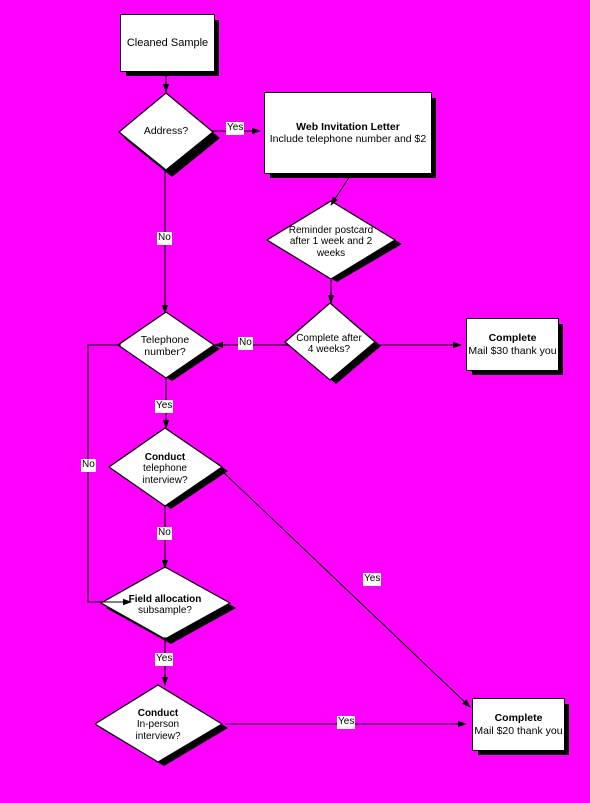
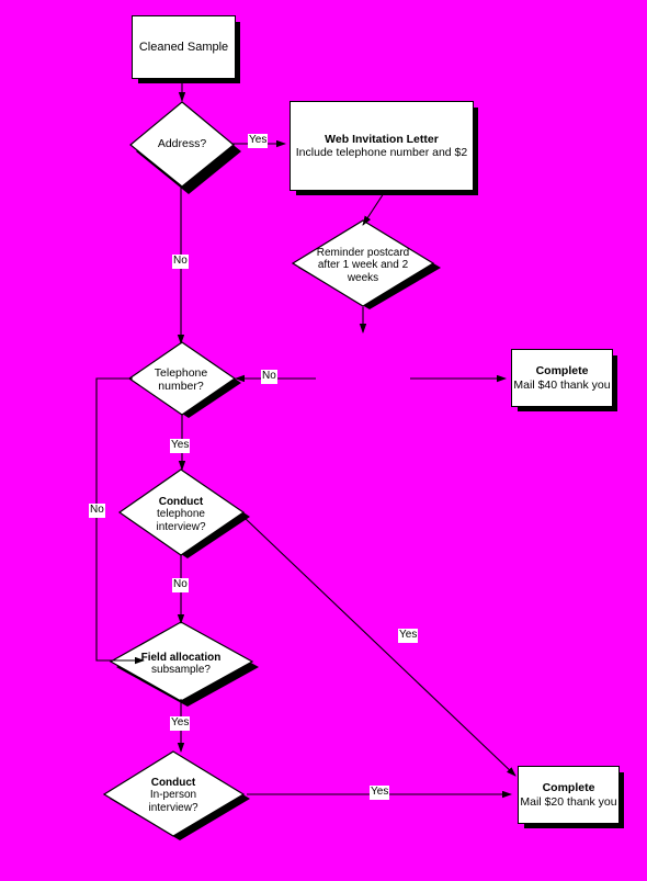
  Cleaned Sample
  Address?
  Web Invitation Letter
  Include telephone number and $2
  Reminder postcard
  after 1 week and 2
  weeks
- Complete after
- 4 weeks?
  Complete
- Mail $30 thank you
+ Mail $40 thank you
  Telephone
  number?
  Conduct
  telephone
  interview?
  Field allocation
  subsample?
  Conduct
  In-person
  interview?
  Complete
  Mail $20 thank you
  Yes
  No
  No
  Yes
  No
  No
  Yes
  Yes
  Yes
